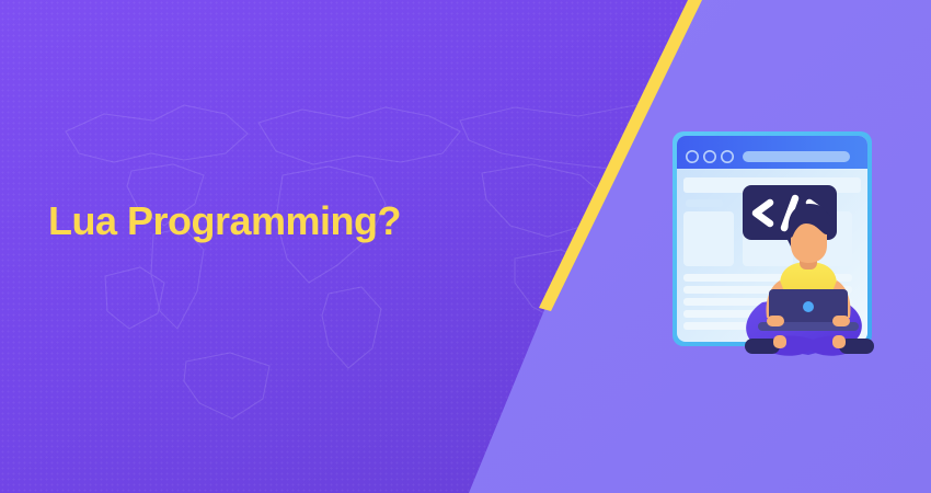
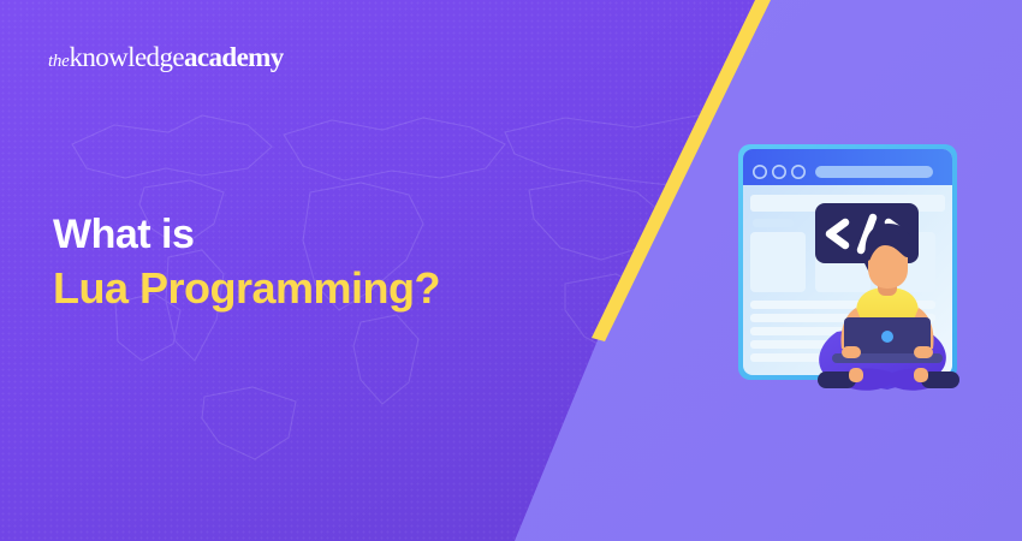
+ theknowledgeacademy
+ What is
  Lua Programming?
